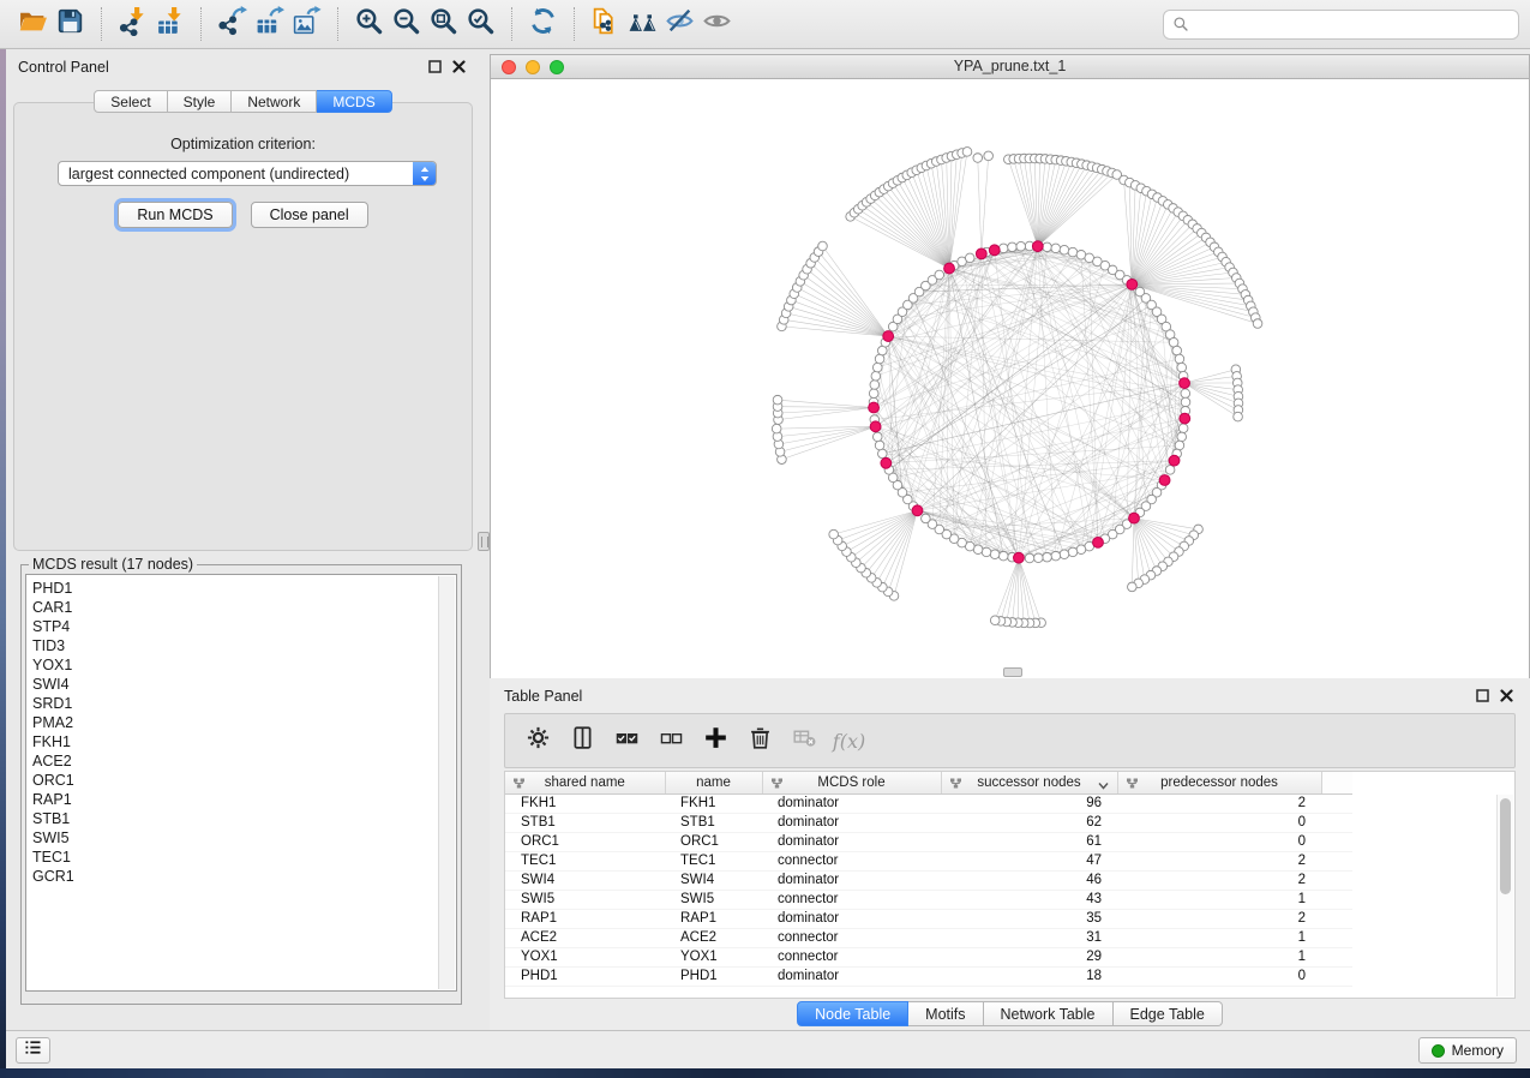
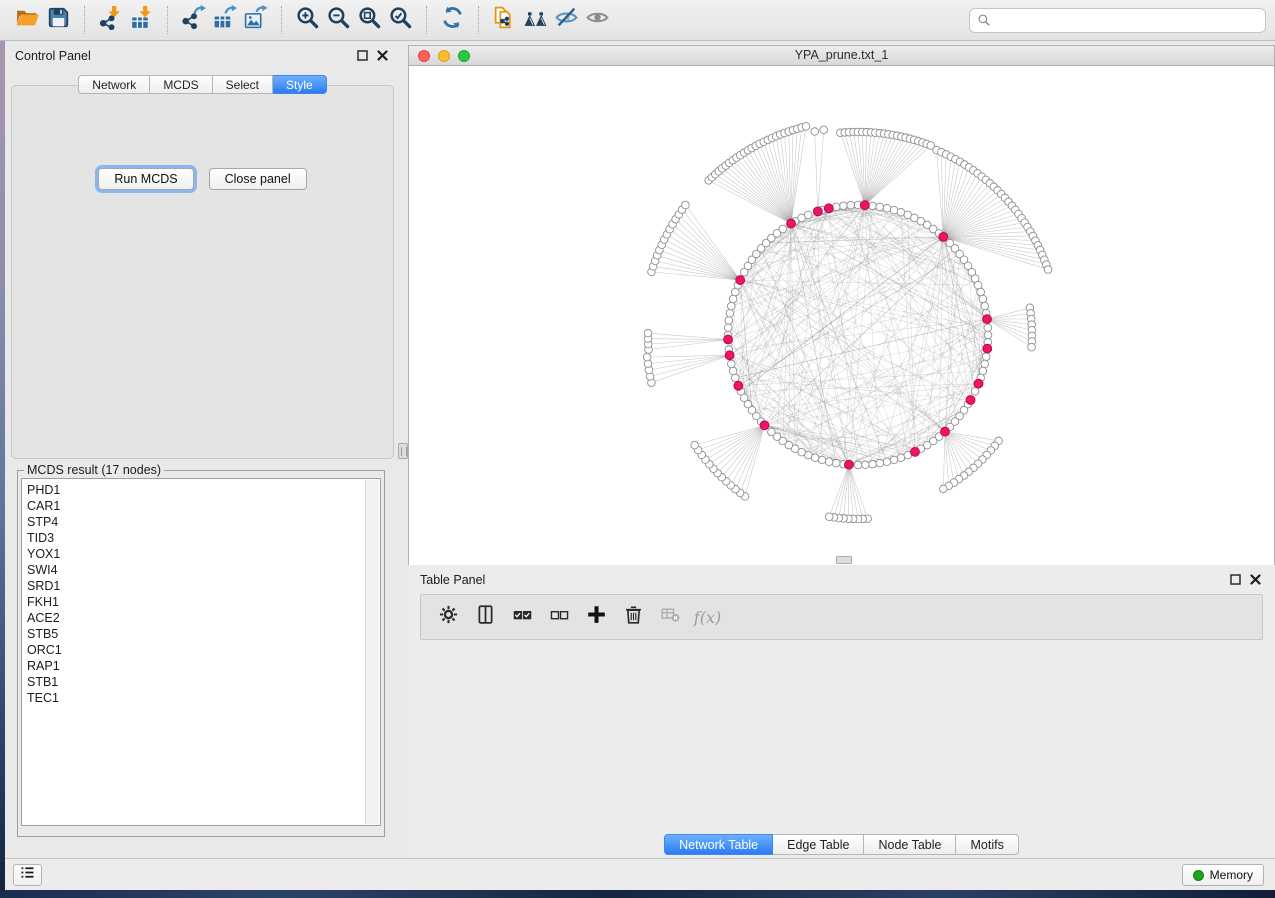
  Control Panel
- Select
+ Network
- Style
+ MCDS
- Network
+ Select
- MCDS
+ Style
- Optimization criterion:
- largest connected component (undirected)
  Run MCDS
  Close panel
  MCDS result (17 nodes)
  PHD1
  CAR1
  STP4
  TID3
  YOX1
  SWI4
  SRD1
- PMA2
  FKH1
  ACE2
+ STB5
  ORC1
  RAP1
  STB1
- SWI5
  TEC1
- GCR1
  YPA_prune.txt_1
  Table Panel
  f(x)
- shared name	name	MCDS role	successor nodes	predecessor nodes
- FKH1	FKH1	dominator	96	2
- STB1	STB1	dominator	62	0
- ORC1	ORC1	dominator	61	0
- TEC1	TEC1	connector	47	2
- SWI4	SWI4	dominator	46	2
- SWI5	SWI5	connector	43	1
- RAP1	RAP1	dominator	35	2
- ACE2	ACE2	connector	31	1
- YOX1	YOX1	connector	29	1
- PHD1	PHD1	dominator	18	0
- Node Table
+ Network Table
- Motifs
+ Edge Table
- Network Table
+ Node Table
- Edge Table
+ Motifs
  Memory
